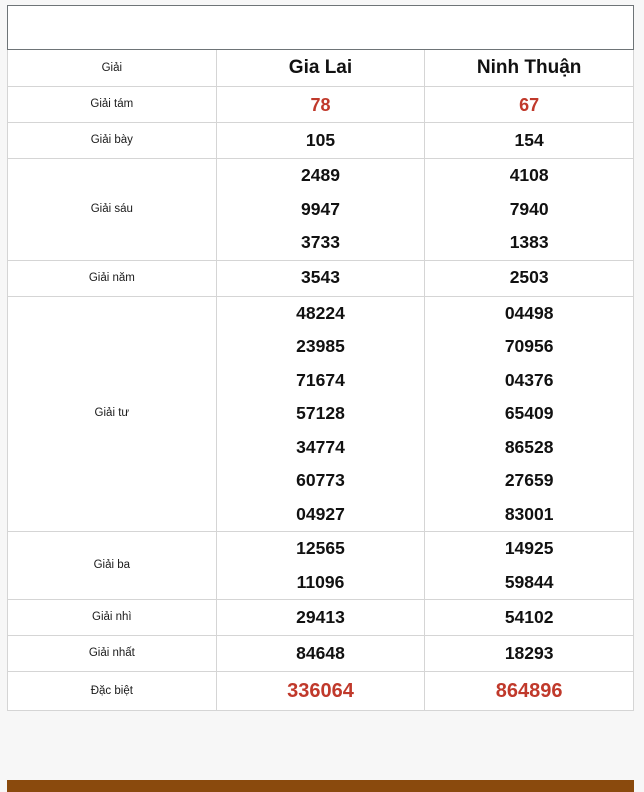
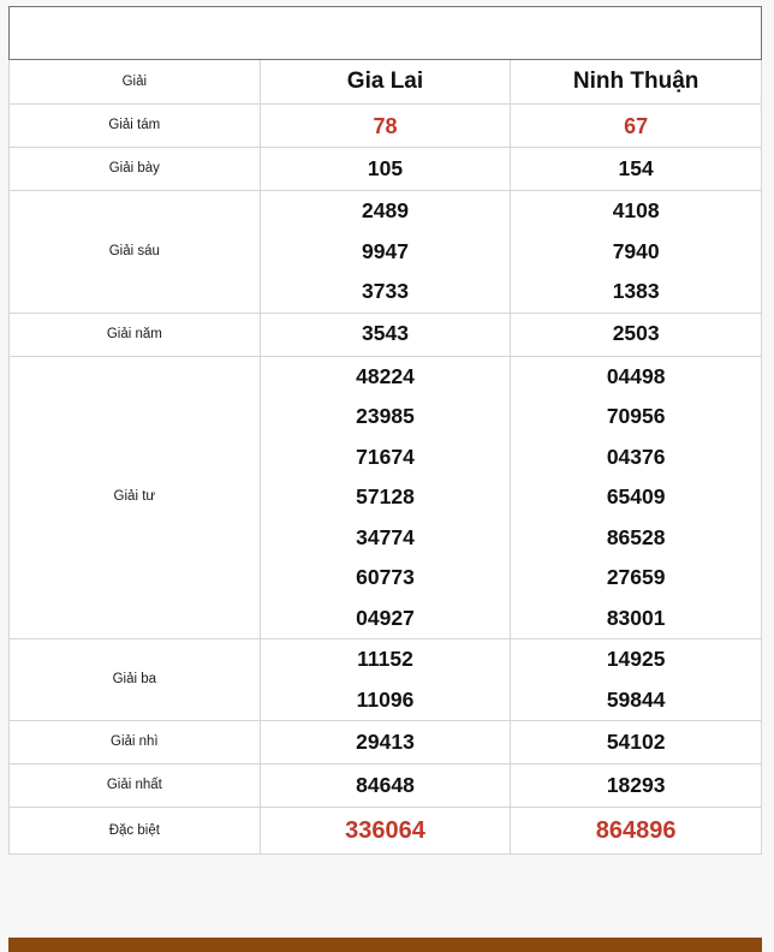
  Giải	Gia Lai	Ninh Thuận
  Giải tám	78	67
  Giải bày	105	154
  Giải sáu	248999473733	410879401383
  Giải năm	3543	2503
  Giải tư	48224239857167457128347746077304927	04498709560437665409865282765983001
- Giải ba	1256511096	1492559844
+ Giải ba	1115211096	1492559844
  Giải nhì	29413	54102
  Giải nhất	84648	18293
  Đặc biệt	336064	864896
